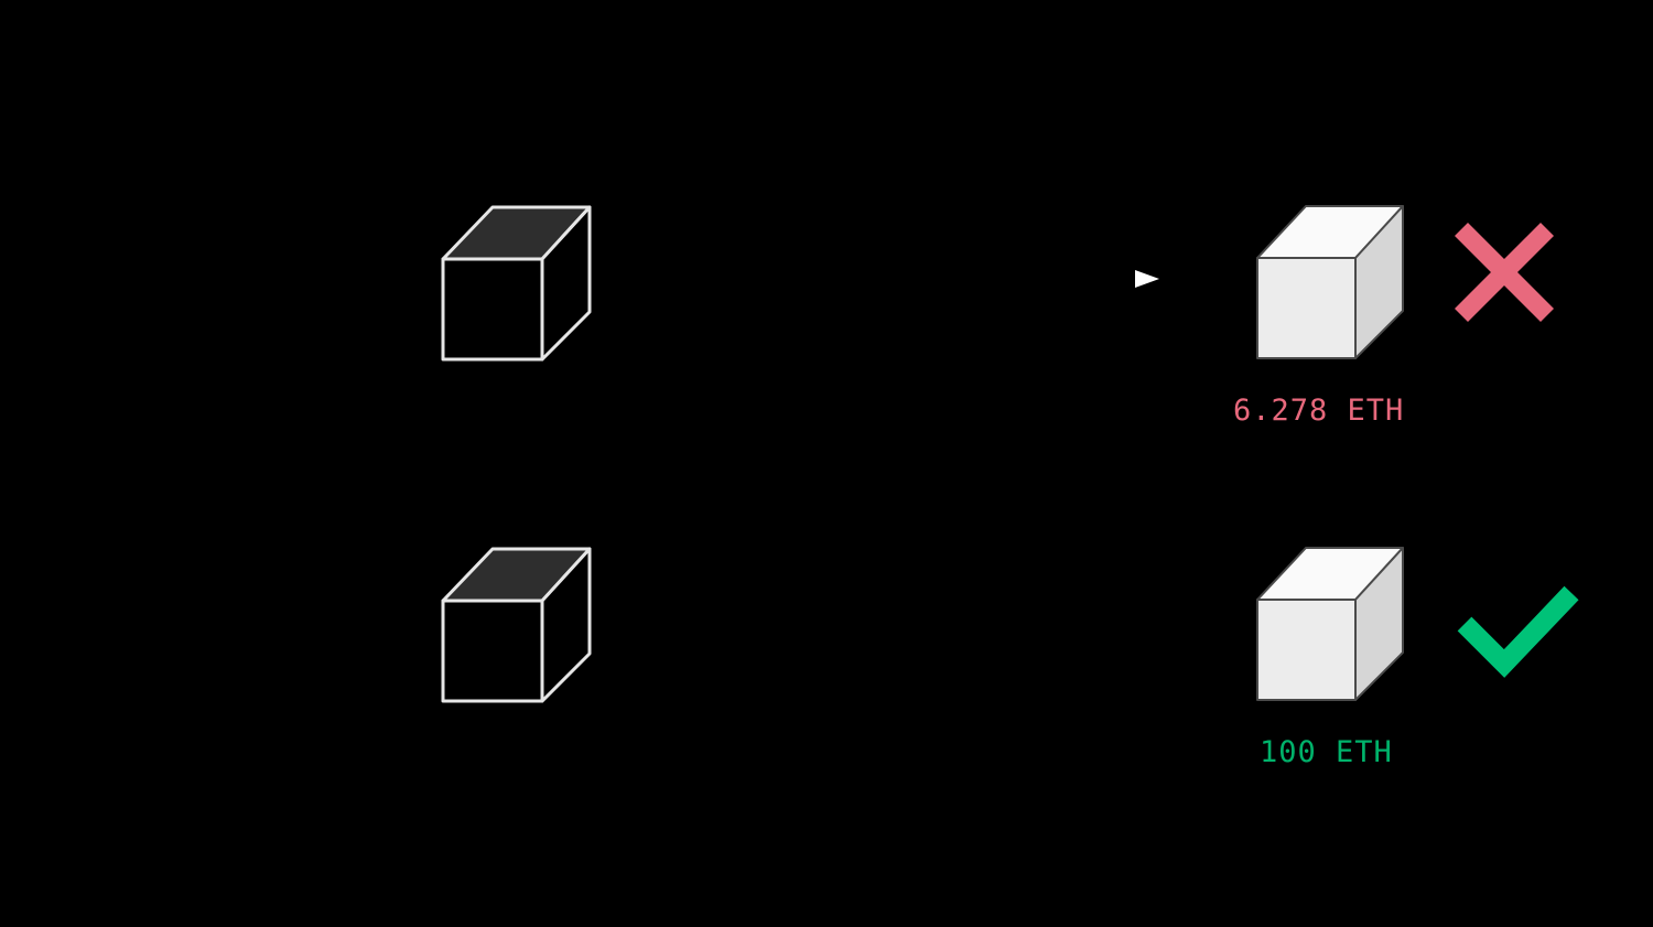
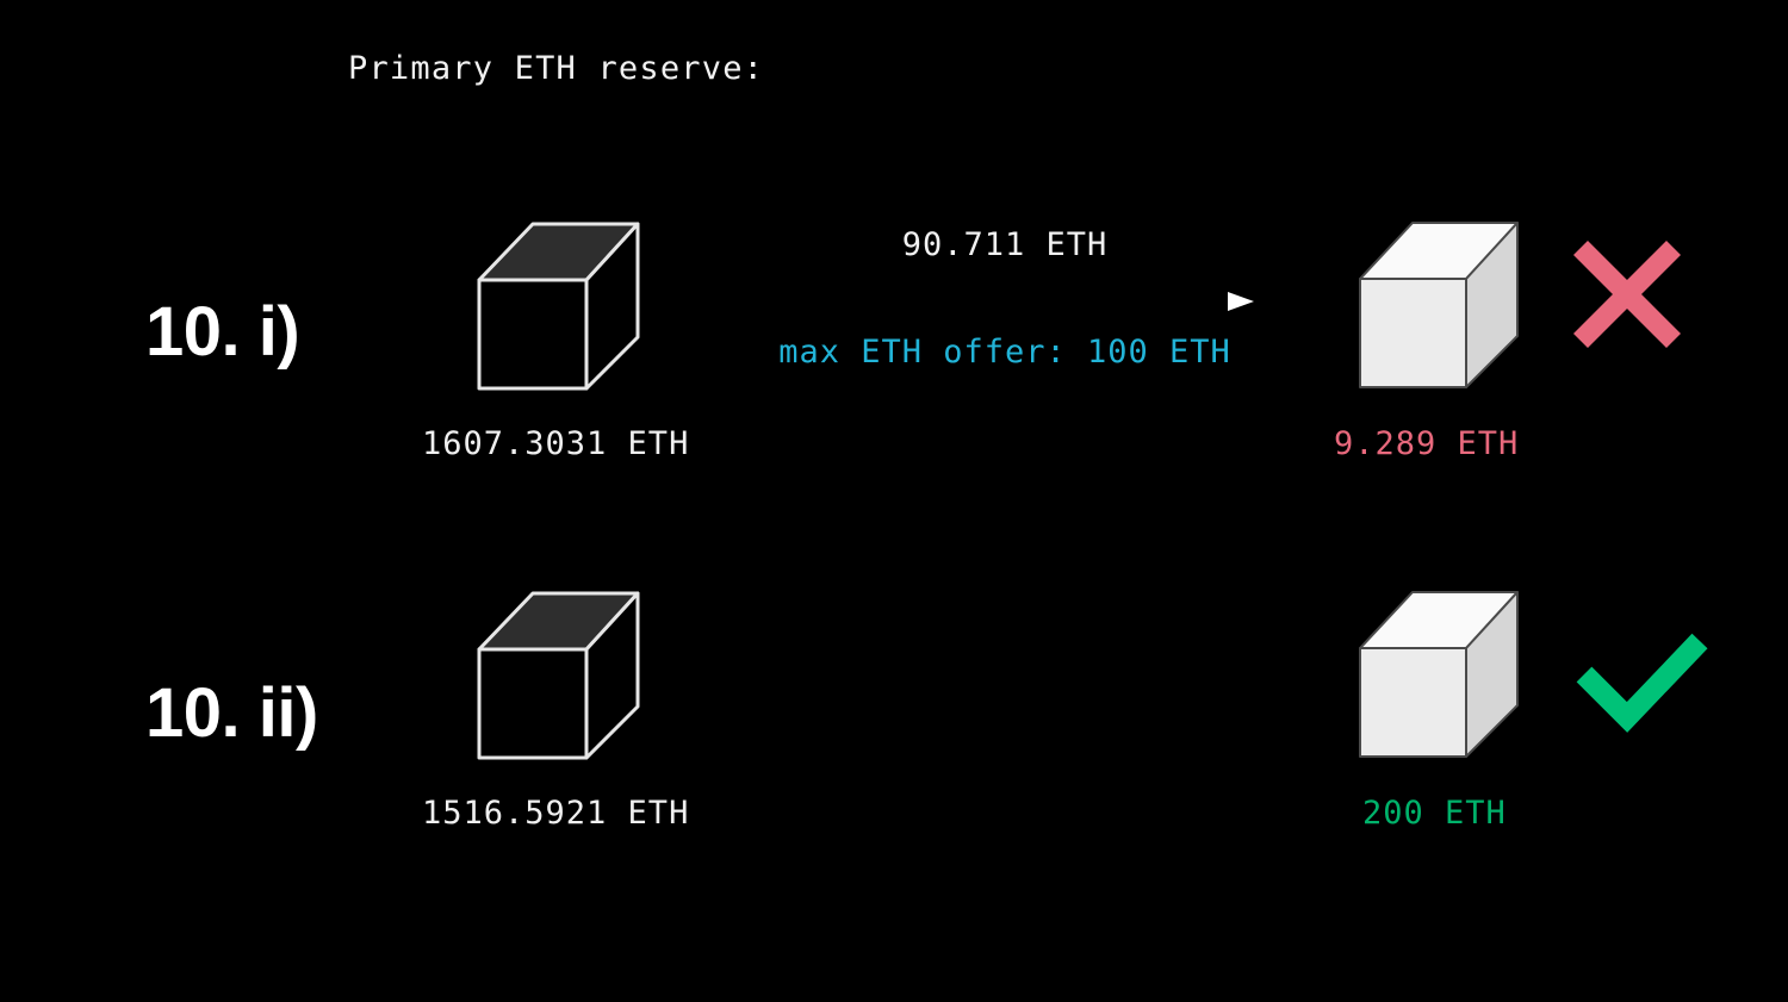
+ Primary ETH reserve:
+ 10. i)
+ 1607.3031 ETH
+ 90.711 ETH
+ max ETH offer: 100 ETH
- 6.278 ETH
+ 9.289 ETH
+ 10. ii)
+ 1516.5921 ETH
- 100 ETH
+ 200 ETH
